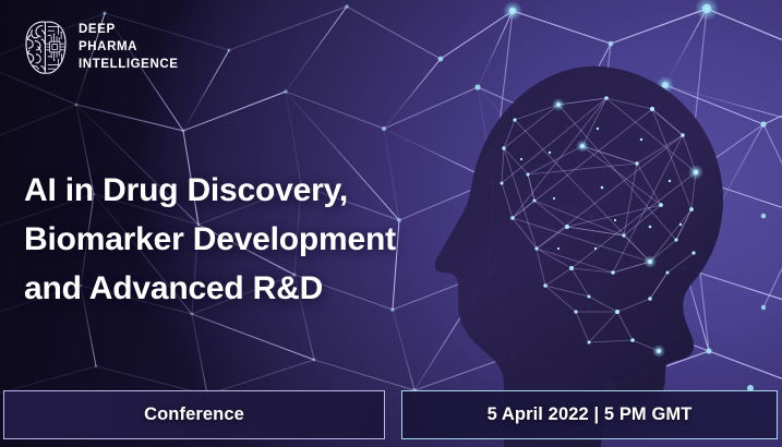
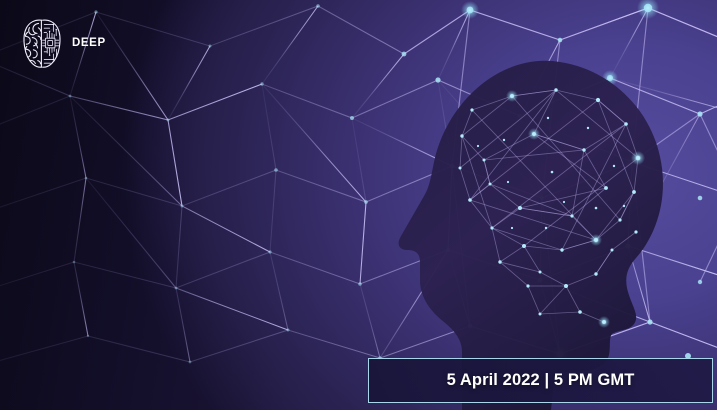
  DEEP
- PHARMA
- INTELLIGENCE
- AI in Drug Discovery,
- Biomarker Development
- and Advanced R&D
- Conference
  5 April 2022 | 5 PM GMT
